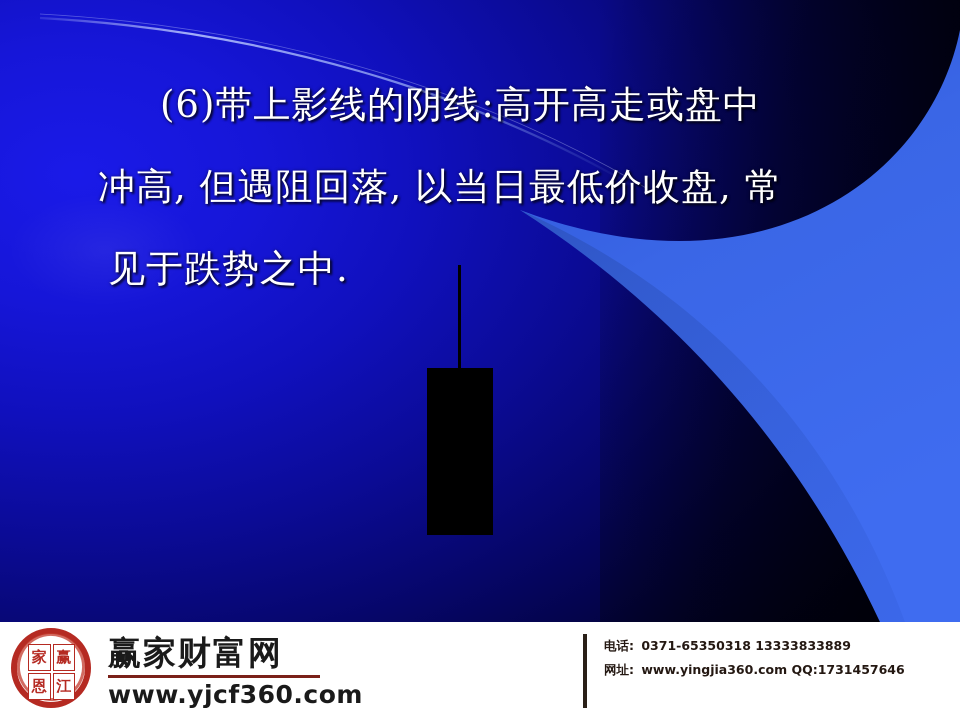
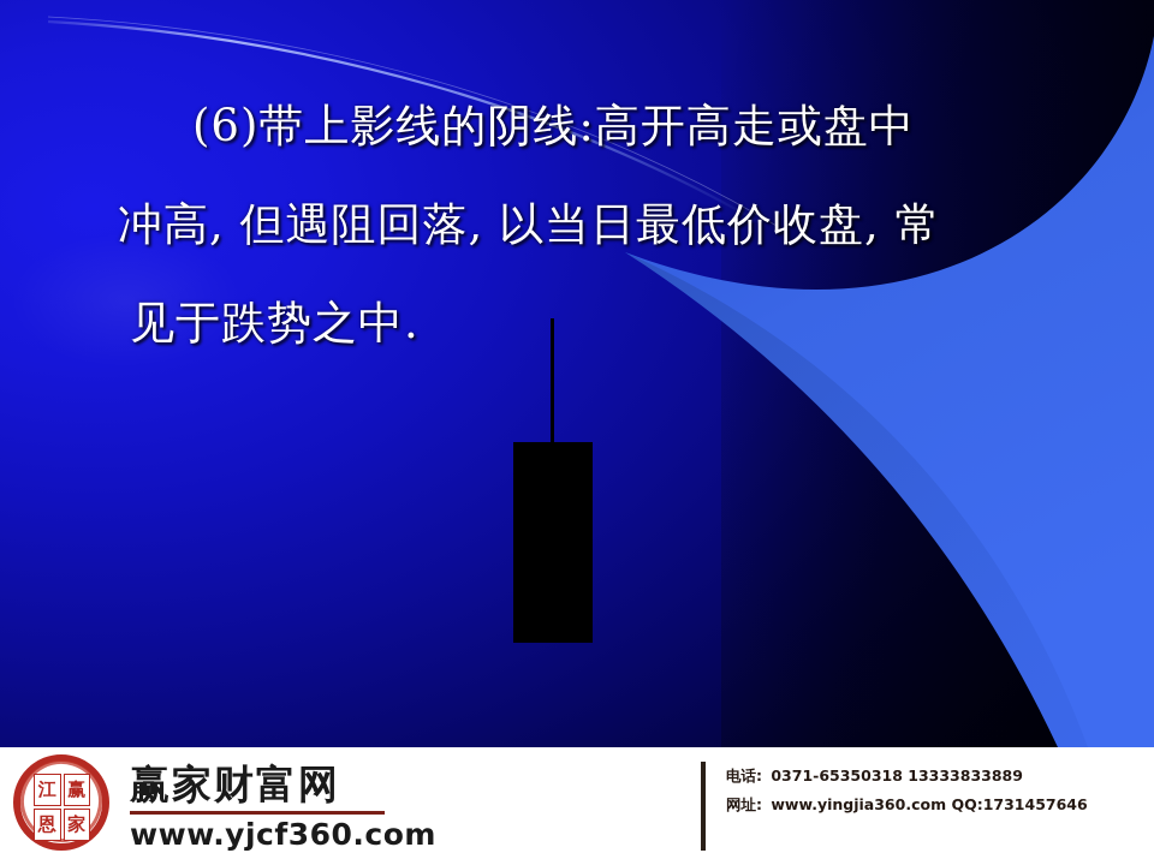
  (6)带上影线的阴线:高开高走或盘中
  冲高, 但遇阻回落, 以当日最低价收盘, 常
  见于跌势之中.
- 家
+ 江
  赢
  恩
- 江
+ 家
  赢家财富网
  www.yjcf360.com
  电话: 0371-65350318 13333833889
  网址: www.yingjia360.com QQ:1731457646
